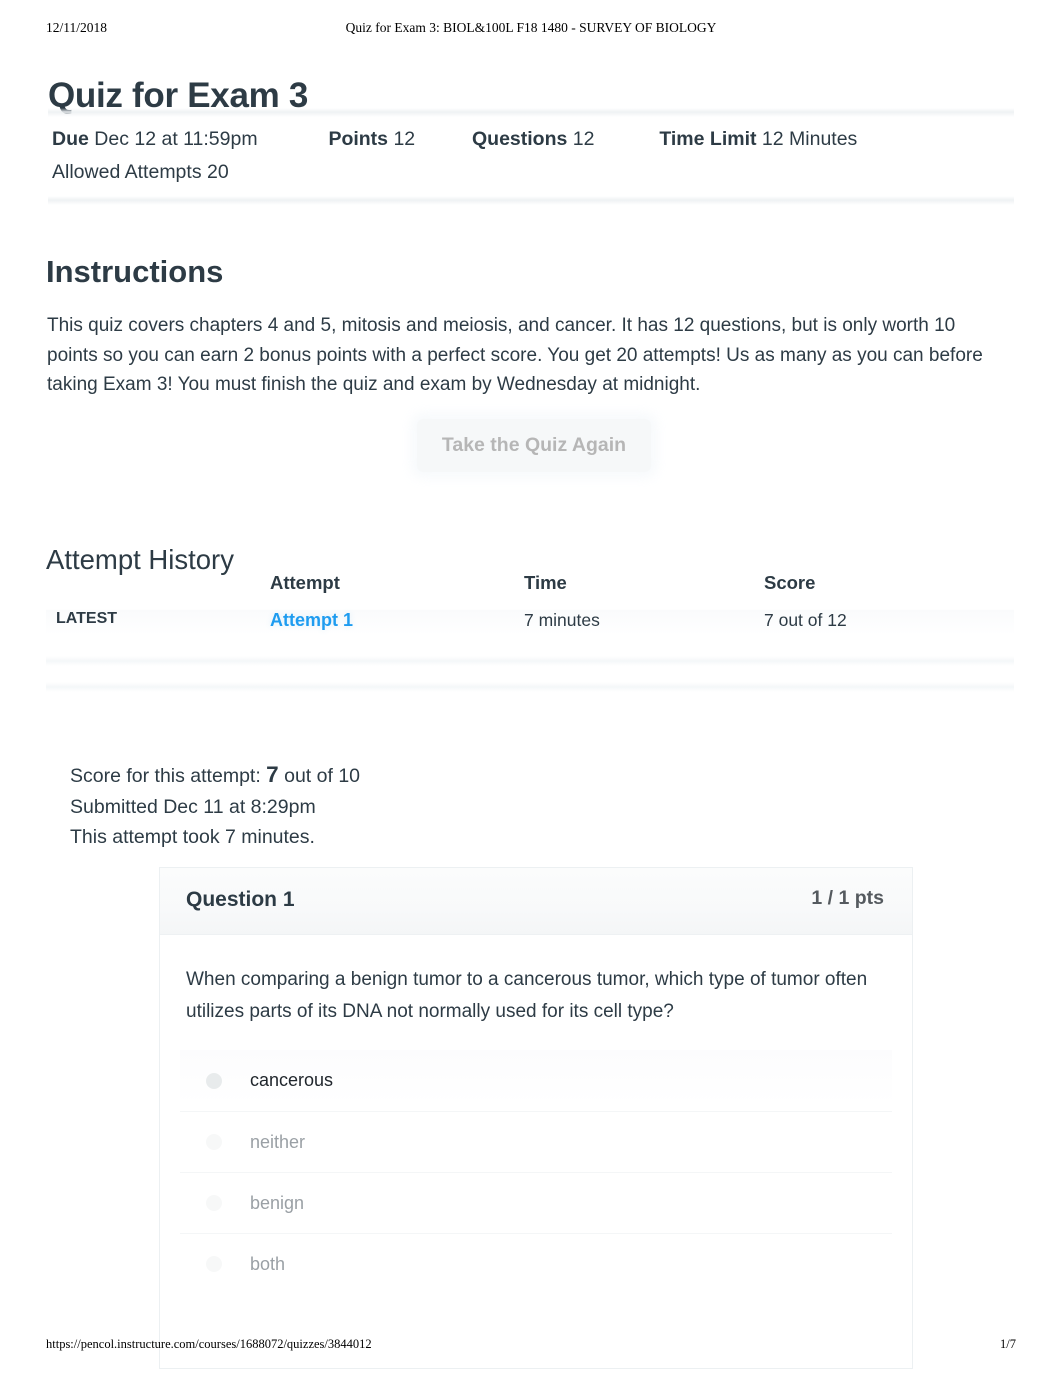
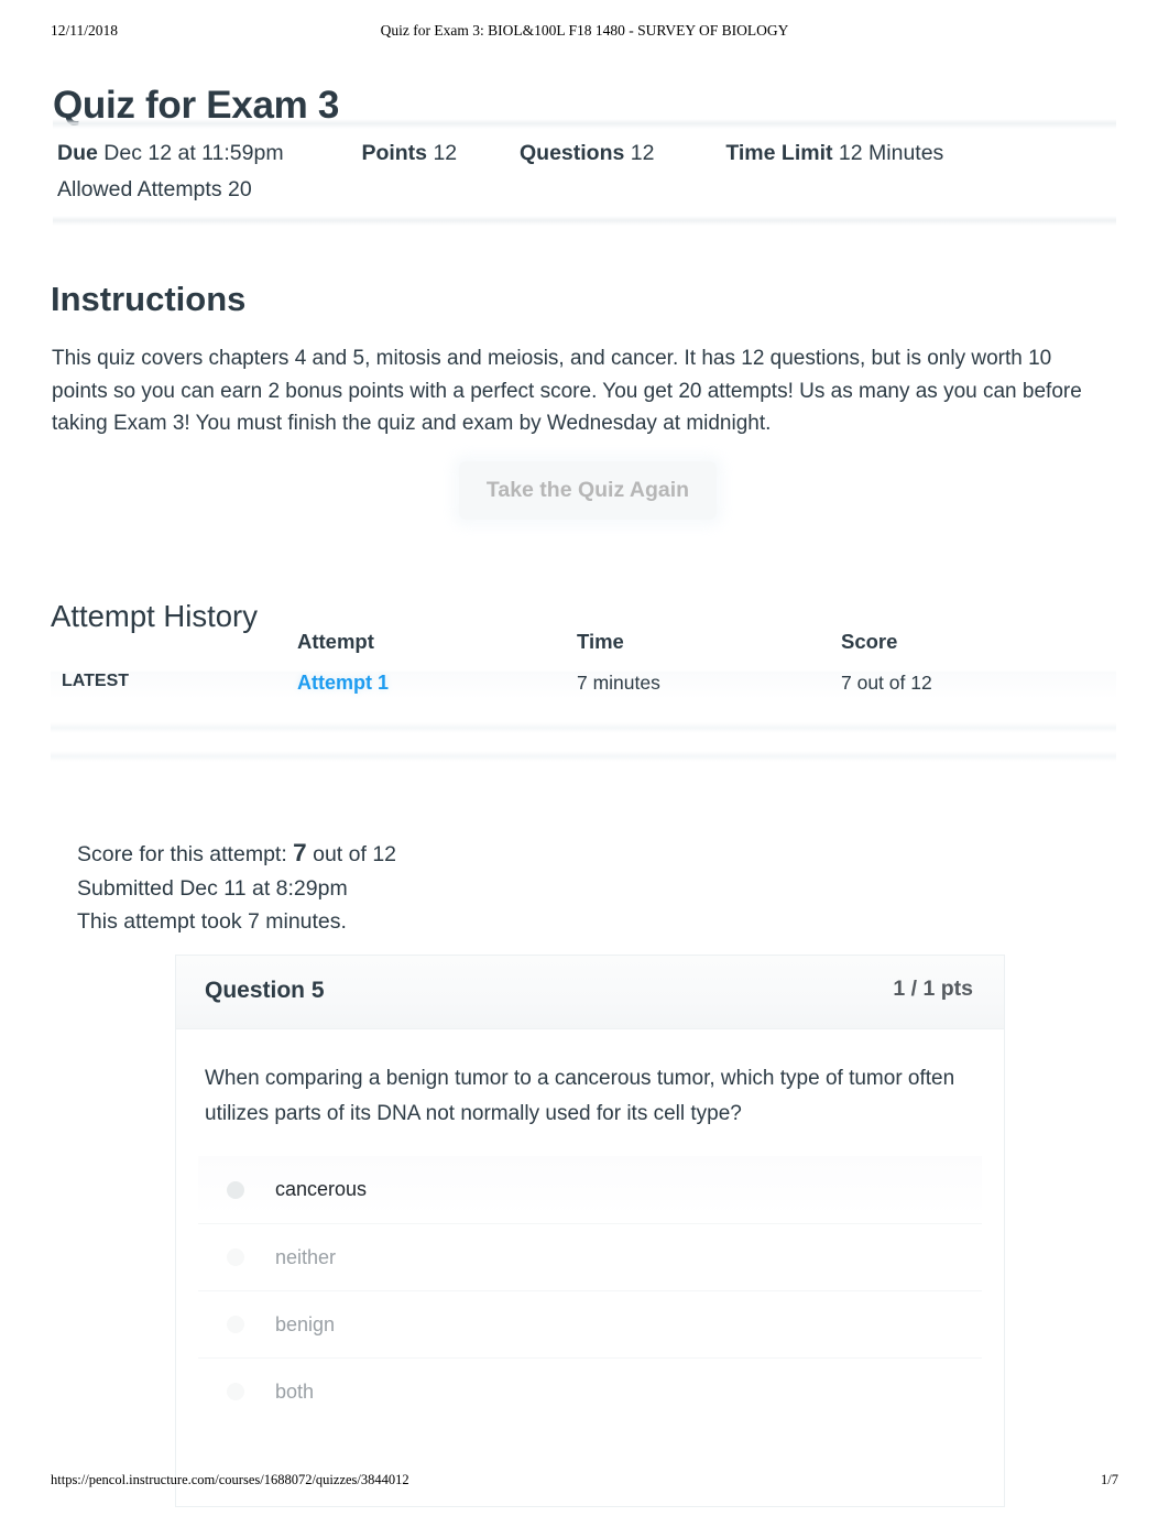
  12/11/2018
  Quiz for Exam 3: BIOL&100L F18 1480 - SURVEY OF BIOLOGY
  Quiz for Exam 3
  Due Dec 12 at 11:59pm Points 12 Questions 12 Time Limit 12 Minutes
  Allowed Attempts 20
  Instructions
  This quiz covers chapters 4 and 5, mitosis and meiosis, and cancer. It has 12 questions, but is only worth 10 points so you can earn 2 bonus points with a perfect score. You get 20 attempts! Us as many as you can before taking Exam 3! You must finish the quiz and exam by Wednesday at midnight.
  Take the Quiz Again
  Attempt History
  Attempt
  Time
  Score
  LATEST
  Attempt 1
  7 minutes
  7 out of 12
- Score for this attempt: 7 out of 10
+ Score for this attempt: 7 out of 12
  Submitted Dec 11 at 8:29pm
  This attempt took 7 minutes.
- Question 1
+ Question 5
  1 / 1 pts
  When comparing a benign tumor to a cancerous tumor, which type of tumor often utilizes parts of its DNA not normally used for its cell type?
  cancerous
  neither
  benign
  both
  https://pencol.instructure.com/courses/1688072/quizzes/3844012
  1/7
